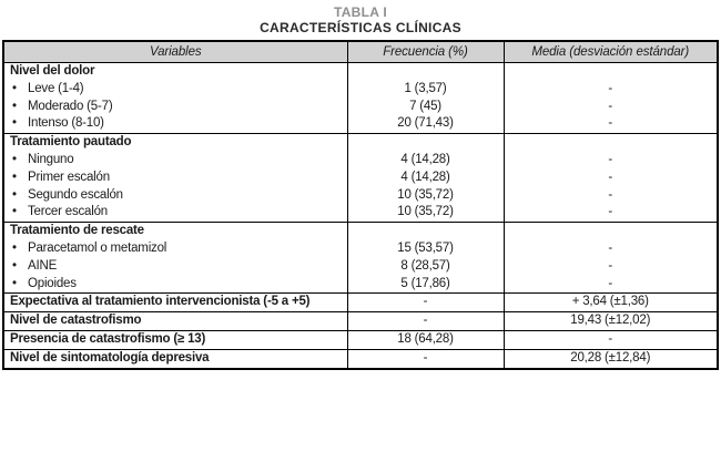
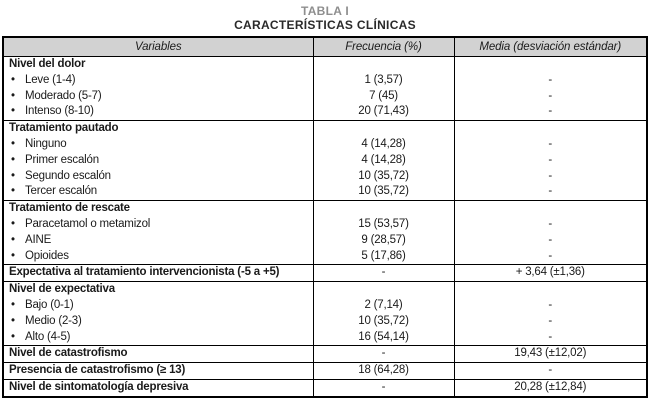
  TABLA I
  CARACTERÍSTICAS CLÍNICAS
  Variables	Frecuencia (%)	Media (desviación estándar)
  Nivel del dolor• Leve (1-4)• Moderado (5-7)• Intenso (8-10)	1 (3,57)7 (45)20 (71,43)	---
  Tratamiento pautado• Ninguno• Primer escalón• Segundo escalón• Tercer escalón	4 (14,28)4 (14,28)10 (35,72)10 (35,72)	----
- Tratamiento de rescate• Paracetamol o metamizol• AINE• Opioides	15 (53,57)8 (28,57)5 (17,86)	---
+ Tratamiento de rescate• Paracetamol o metamizol• AINE• Opioides	15 (53,57)9 (28,57)5 (17,86)	---
  Expectativa al tratamiento intervencionista (-5 a +5)	-	+ 3,64 (±1,36)
+ Nivel de expectativa• Bajo (0-1)• Medio (2-3)• Alto (4-5)	2 (7,14)10 (35,72)16 (54,14)	---
  Nivel de catastrofismo	-	19,43 (±12,02)
  Presencia de catastrofismo (≥ 13)	18 (64,28)	-
  Nivel de sintomatología depresiva	-	20,28 (±12,84)
